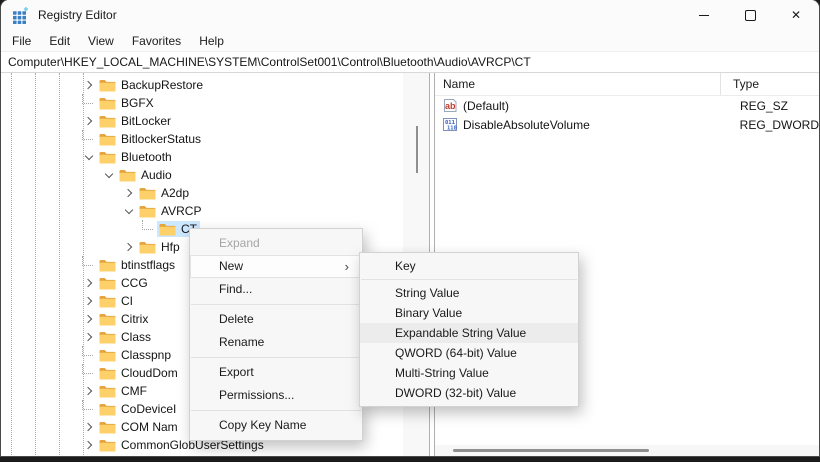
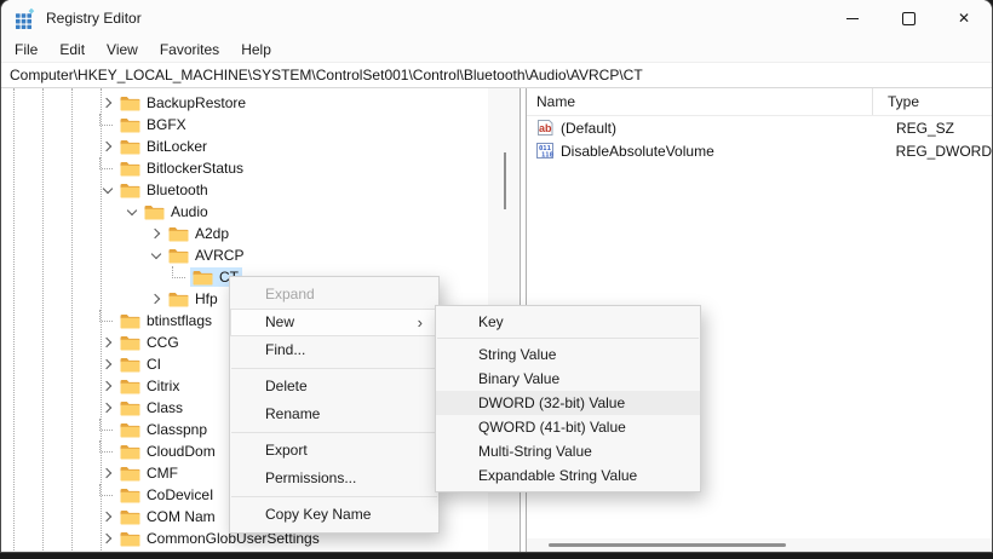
  Registry Editor
  ✕
  File
  Edit
  View
  Favorites
  Help
  Computer\HKEY_LOCAL_MACHINE\SYSTEM\ControlSet001\Control\Bluetooth\Audio\AVRCP\CT
  BackupRestore
  BGFX
  BitLocker
  BitlockerStatus
  Bluetooth
  Audio
  A2dp
  AVRCP
  Hfp
  btinstflags
  CCG
  CI
  Citrix
  Class
  Classpnp
  CloudDom
  CMF
  CoDeviceI
  COM Nam
  CommonGlobUserSettings
  Name
  Type
  ab
  (Default)
  REG_SZ
  DisableAbsoluteVolume
  REG_DWORD
  Expand
  New
  ›
  Find...
  Delete
  Rename
  Export
  Permissions...
  Copy Key Name
  Key
  String Value
  Binary Value
- Expandable String Value
+ DWORD (32-bit) Value
- QWORD (64-bit) Value
+ QWORD (41-bit) Value
  Multi-String Value
- DWORD (32-bit) Value
+ Expandable String Value
